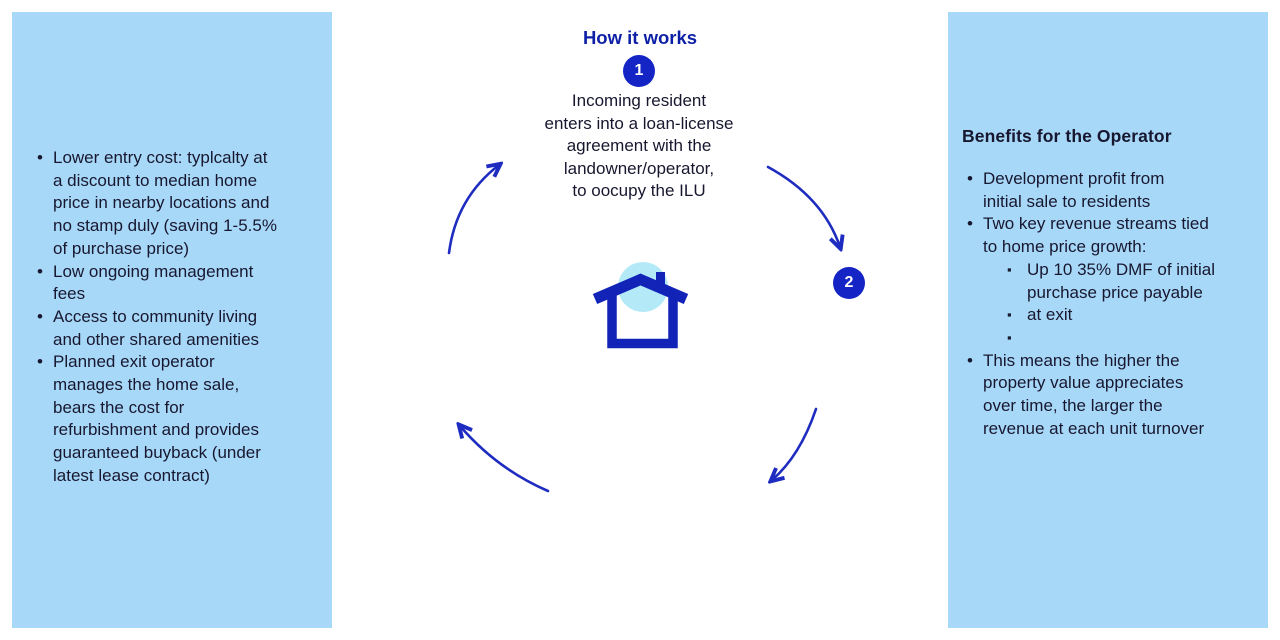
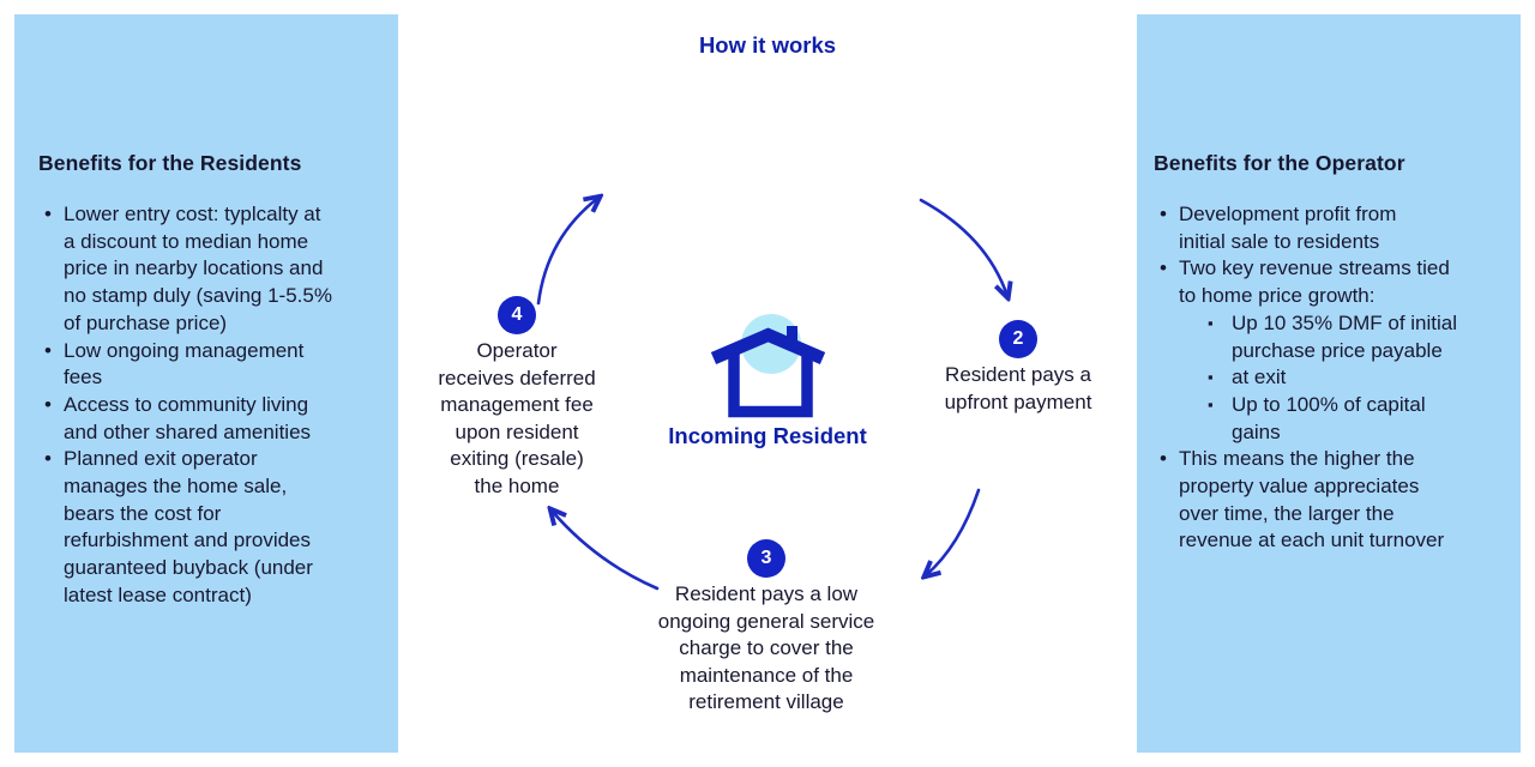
+ Benefits for the Residents
  •
  Lower entry cost: typlcalty at
  a discount to median home
  price in nearby locations and
  no stamp duly (saving 1-5.5%
  of purchase price)
  •
  Low ongoing management
  fees
  •
  Access to community living
  and other shared amenities
  •
  Planned exit operator
  manages the home sale,
  bears the cost for
  refurbishment and provides
  guaranteed buyback (under
  latest lease contract)
  Benefits for the Operator
  •
  Development profit from
  initial sale to residents
  •
  Two key revenue streams tied
  to home price growth:
  ▪
  Up 10 35% DMF of initial
  purchase price payable
  ▪
  at exit
  ▪
+ Up to 100% of capital
+ gains
  •
  This means the higher the
  property value appreciates
  over time, the larger the
  revenue at each unit turnover
  How it works
- 1
- Incoming resident
- enters into a loan-license
- agreement with the
- landowner/operator,
- to oocupy the ILU
  2
+ Resident pays a
+ upfront payment
+ 3
+ Resident pays a low
+ ongoing general service
+ charge to cover the
+ maintenance of the
+ retirement village
+ 4
+ Operator
+ receives deferred
+ management fee
+ upon resident
+ exiting (resale)
+ the home
+ Incoming Resident
